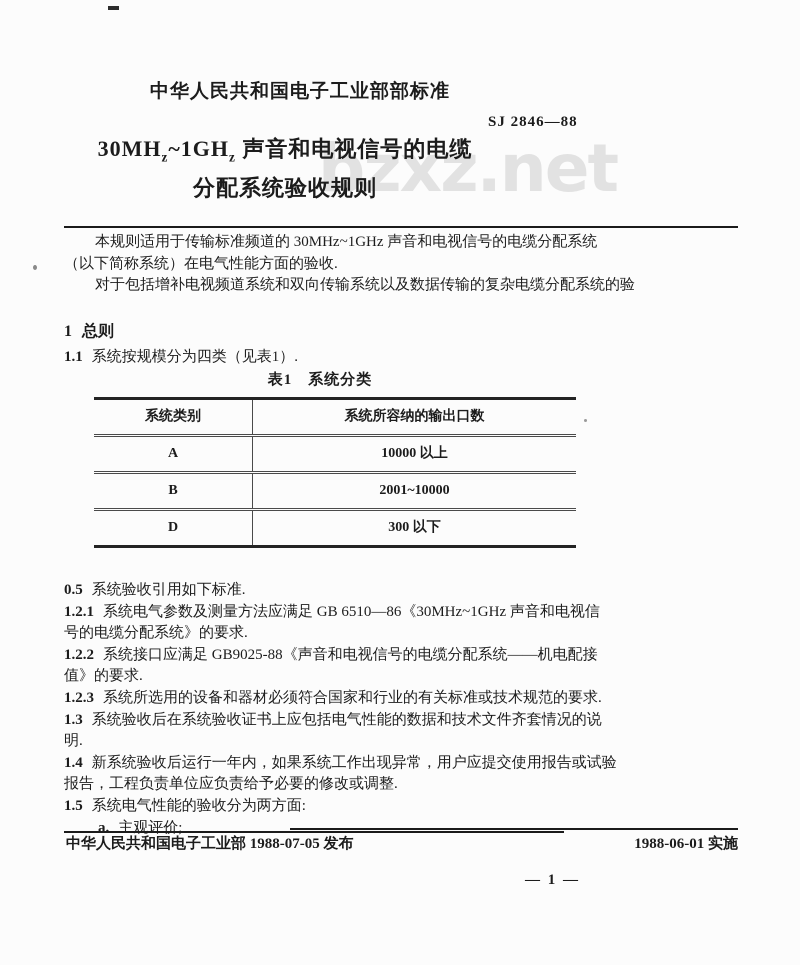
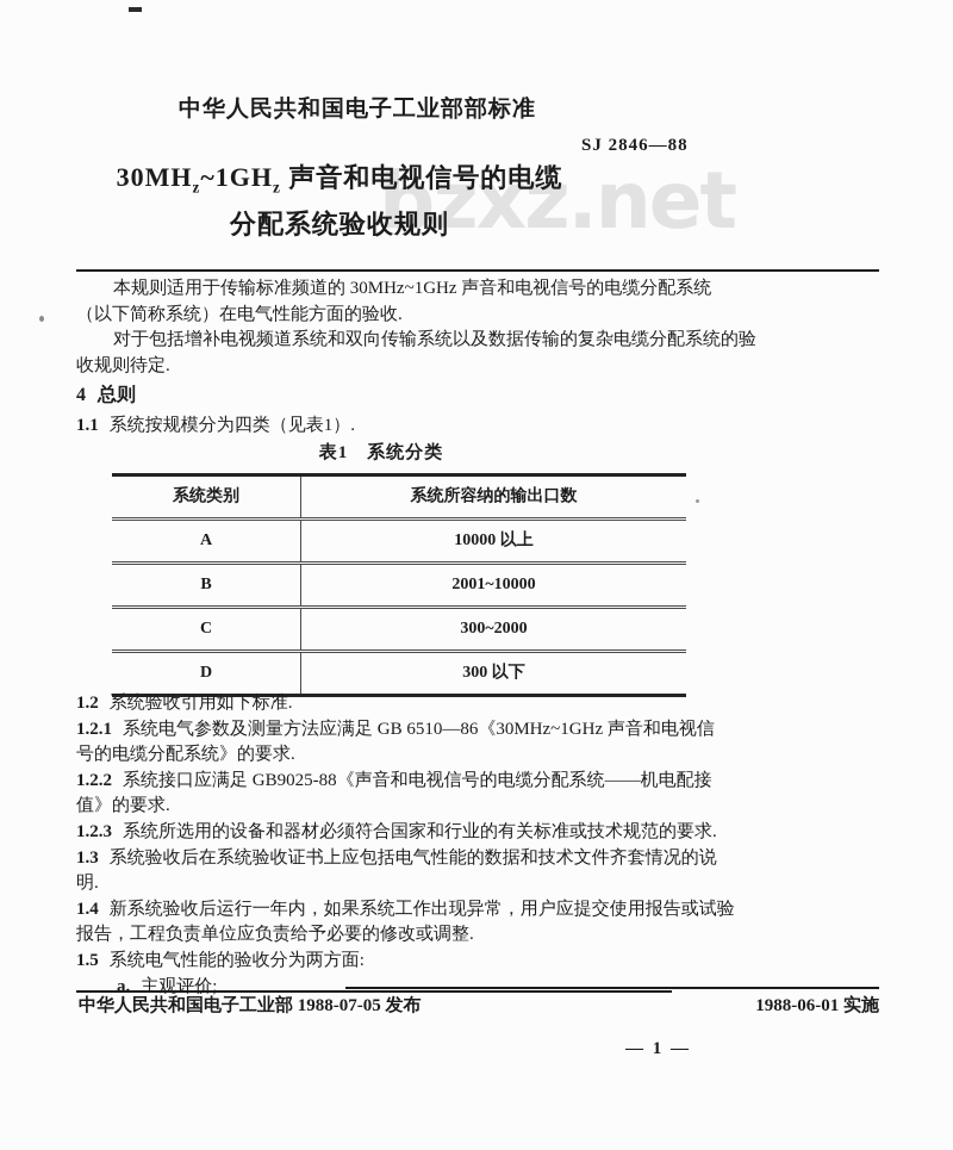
  bzxz.net
  中华人民共和国电子工业部部标准
  SJ 2846—88
  30MHz~1GHz 声音和电视信号的电缆
  分配系统验收规则
  本规则适用于传输标准频道的 30MHz~1GHz 声音和电视信号的电缆分配系统
  （以下简称系统）在电气性能方面的验收.
  对于包括增补电视频道系统和双向传输系统以及数据传输的复杂电缆分配系统的验
+ 收规则待定.
- 1 总则
+ 4 总则
  1.1 系统按规模分为四类（见表1）.
  表1 系统分类
  系统类别	系统所容纳的输出口数
  A	10000 以上
  B	2001~10000
+ C	300~2000
  D	300 以下
- 0.5 系统验收引用如下标准.
+ 1.2 系统验收引用如下标准.
  1.2.1 系统电气参数及测量方法应满足 GB 6510—86《30MHz~1GHz 声音和电视信
  号的电缆分配系统》的要求.
  1.2.2 系统接口应满足 GB9025-88《声音和电视信号的电缆分配系统——机电配接
  值》的要求.
  1.2.3 系统所选用的设备和器材必须符合国家和行业的有关标准或技术规范的要求.
  1.3 系统验收后在系统验收证书上应包括电气性能的数据和技术文件齐套情况的说
  明.
  1.4 新系统验收后运行一年内，如果系统工作出现异常，用户应提交使用报告或试验
  报告，工程负责单位应负责给予必要的修改或调整.
  1.5 系统电气性能的验收分为两方面:
  a. 主观评价;
  中华人民共和国电子工业部 1988-07-05 发布
  1988-06-01 实施
  — 1 —
